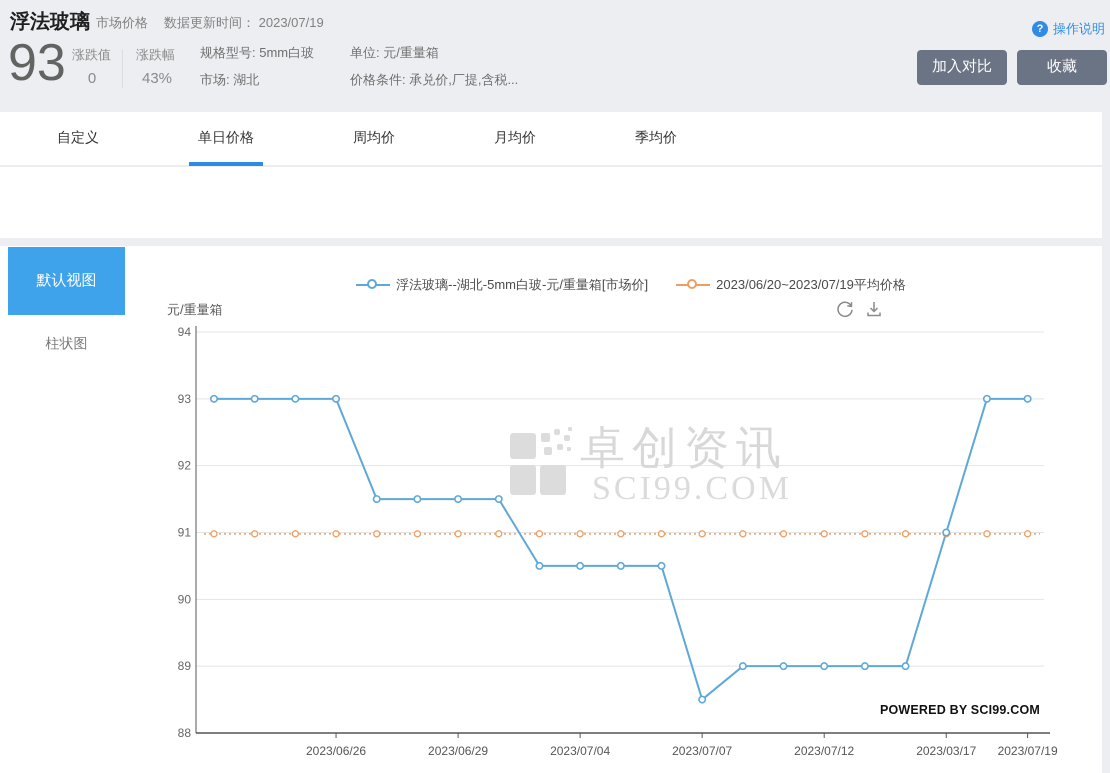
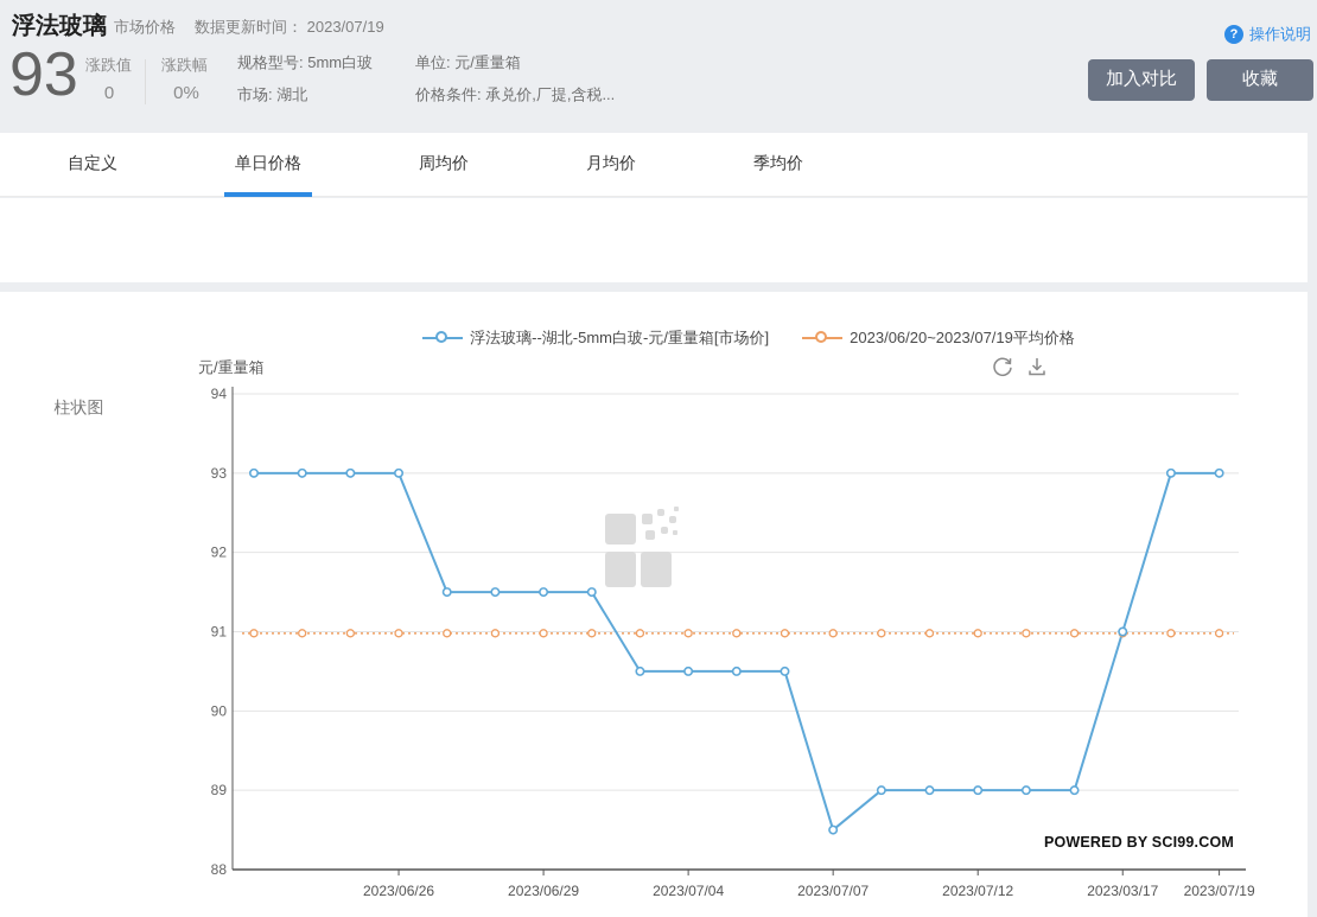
  浮法玻璃
  市场价格
  数据更新时间： 2023/07/19
  ?
  操作说明
  93
  涨跌值
  0
  涨跌幅
- 43%
+ 0%
  规格型号: 5mm白玻
  市场: 湖北
  单位: 元/重量箱
  价格条件: 承兑价,厂提,含税...
  加入对比
  收藏
  自定义
  单日价格
  周均价
  月均价
  季均价
- 默认视图
  柱状图
  浮法玻璃--湖北-5mm白玻-元/重量箱[市场价]
  2023/06/20~2023/07/19平均价格
  元/重量箱
  94
  93
  92
  91
  90
  89
  88
  2023/06/26
  2023/06/29
  2023/07/04
  2023/07/07
  2023/07/12
  2023/03/17
  2023/07/19
- 卓创资讯
- SCI99.COM
  POWERED BY SCI99.COM
